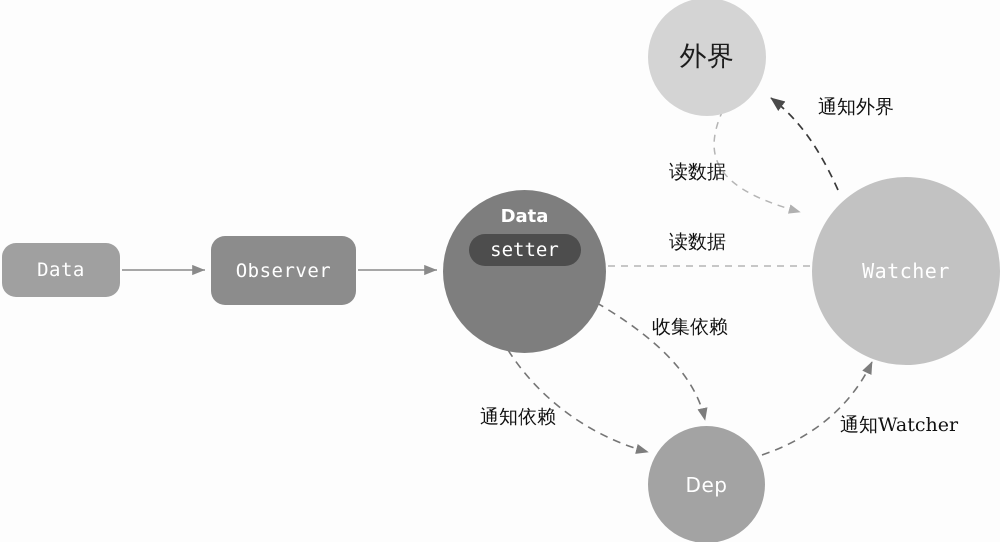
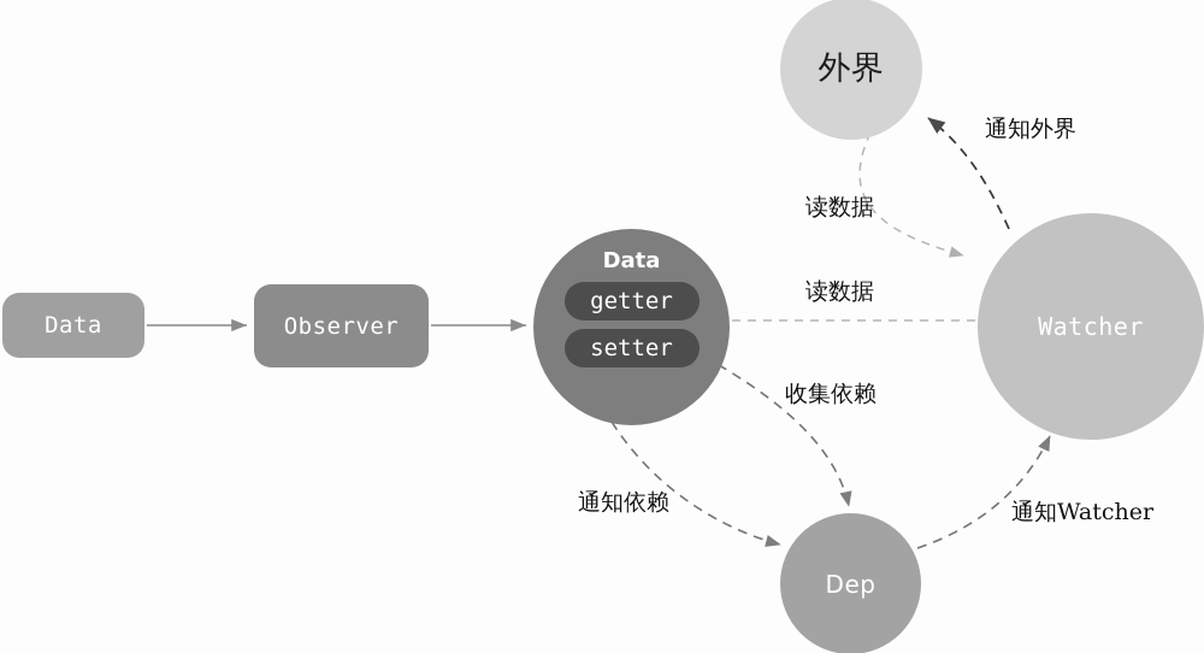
  Data
  Observer
  Data
+ getter
  setter
  外界
  Watcher
  Dep
  通知外界
  读数据
  读数据
  收集依赖
  通知依赖
  通知Watcher
